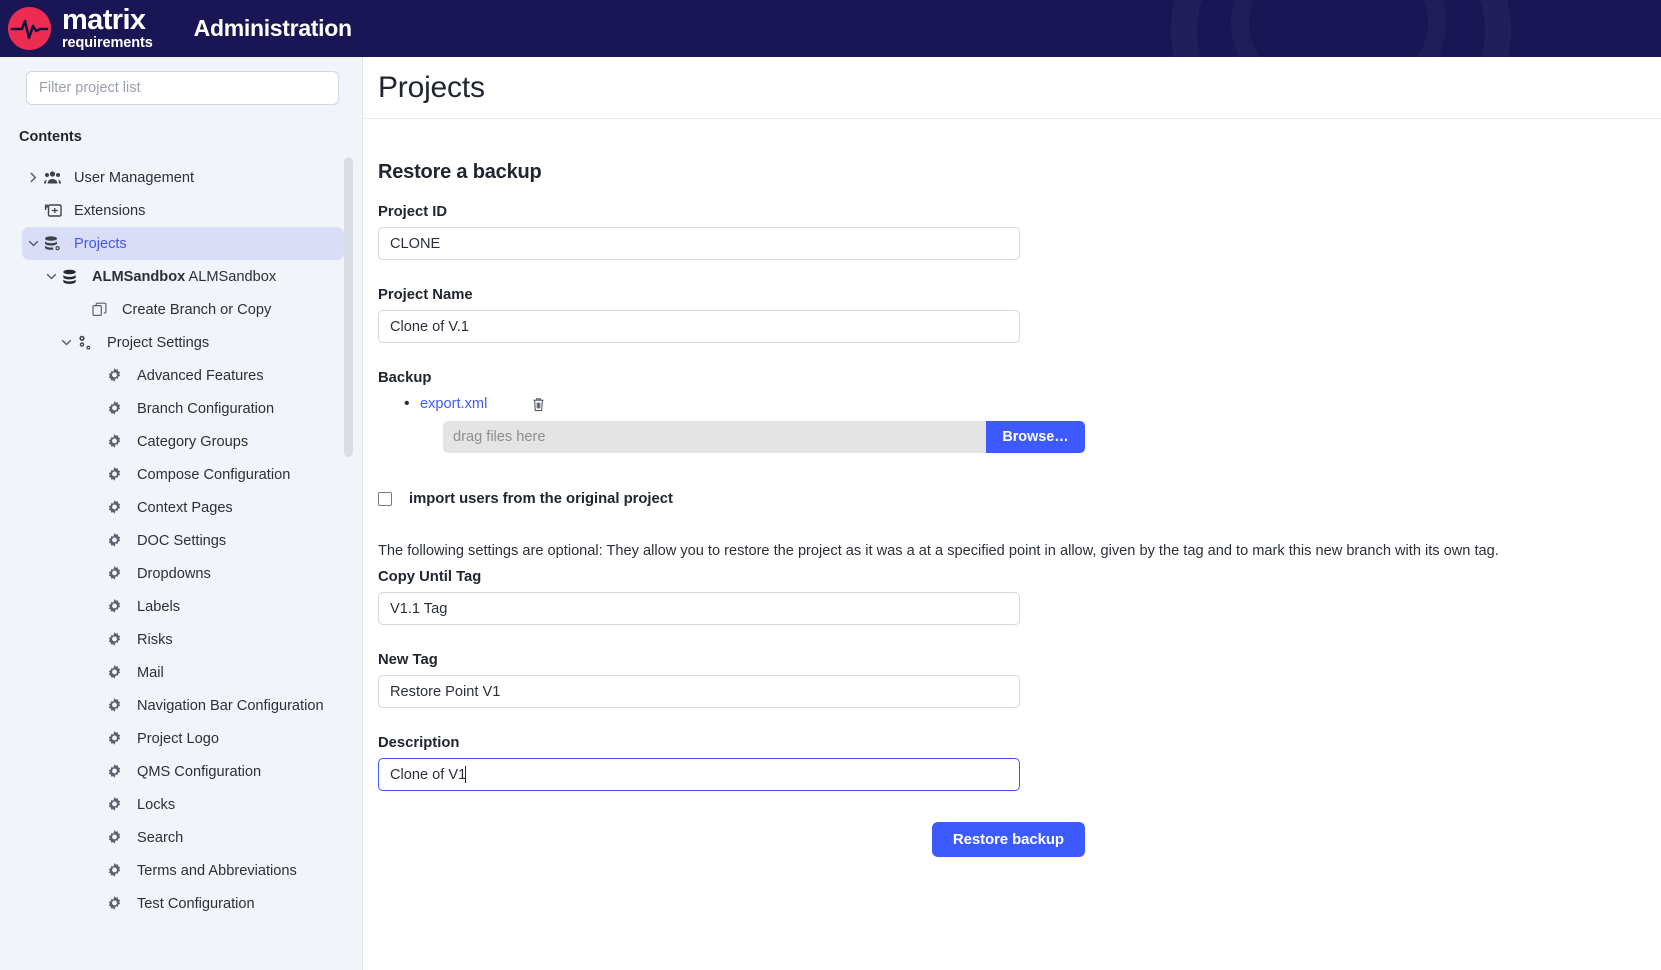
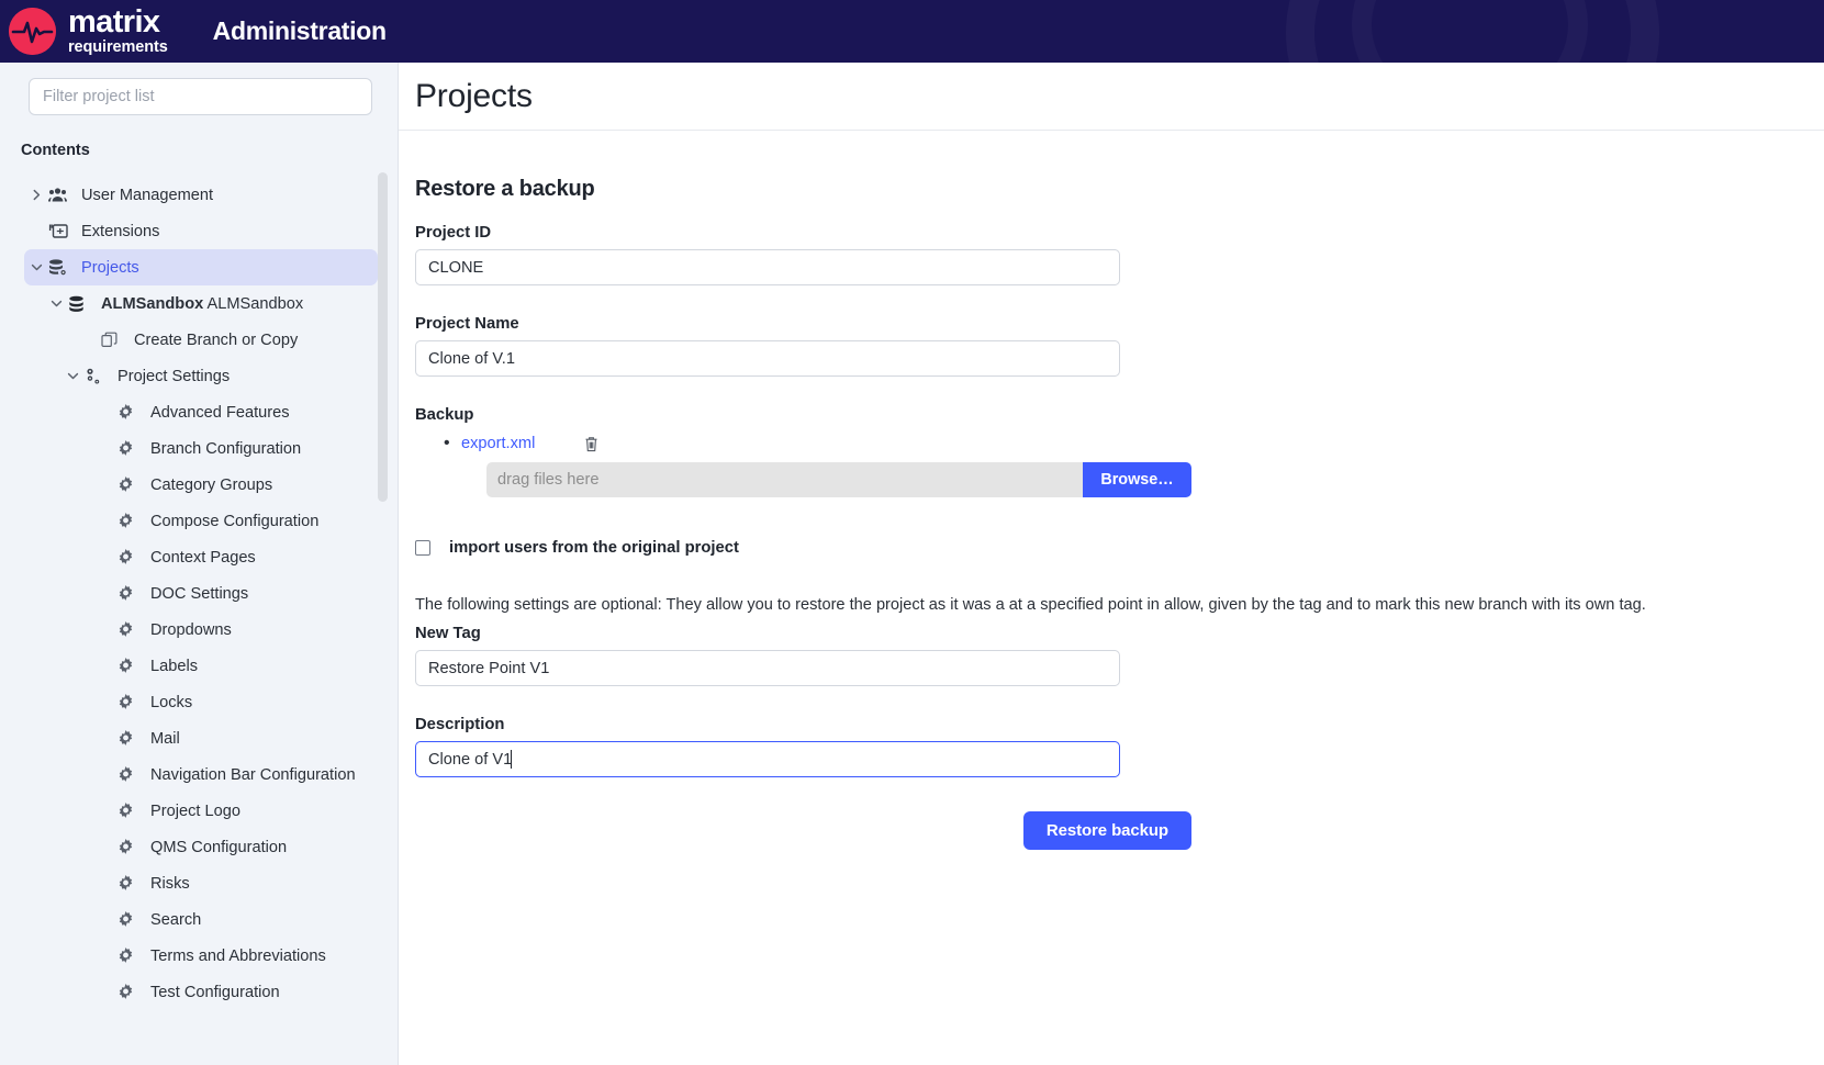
  matrix
  requirements
  Administration
  Filter project list
  Contents
  User Management
  Extensions
  Projects
  ALMSandbox ALMSandbox
  Create Branch or Copy
  Project Settings
  Advanced Features
  Branch Configuration
  Category Groups
  Compose Configuration
  Context Pages
  DOC Settings
  Dropdowns
  Labels
- Risks
+ Locks
  Mail
  Navigation Bar Configuration
  Project Logo
  QMS Configuration
- Locks
+ Risks
  Search
  Terms and Abbreviations
  Test Configuration
  Projects
  Restore a backup
  Project ID
  CLONE
  Project Name
  Clone of V.1
  Backup
  export.xml
  drag files here
  Browse…
  import users from the original project
  The following settings are optional: They allow you to restore the project as it was a at a specified point in allow, given by the tag and to mark this new branch with its own tag.
- Copy Until Tag
- V1.1 Tag
  New Tag
  Restore Point V1
  Description
  Clone of V1
  Restore backup
